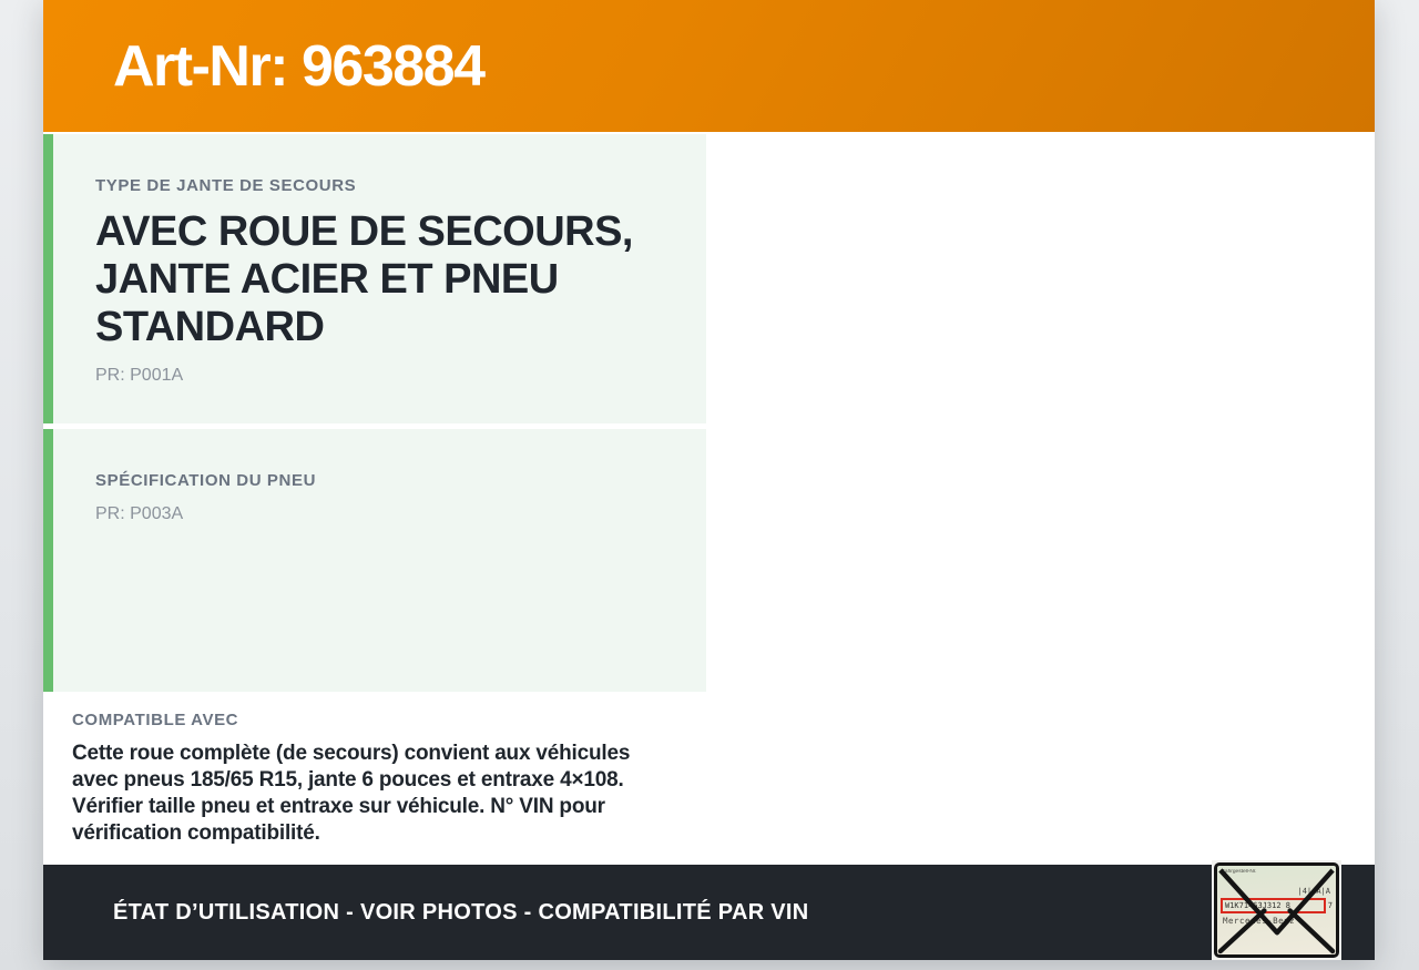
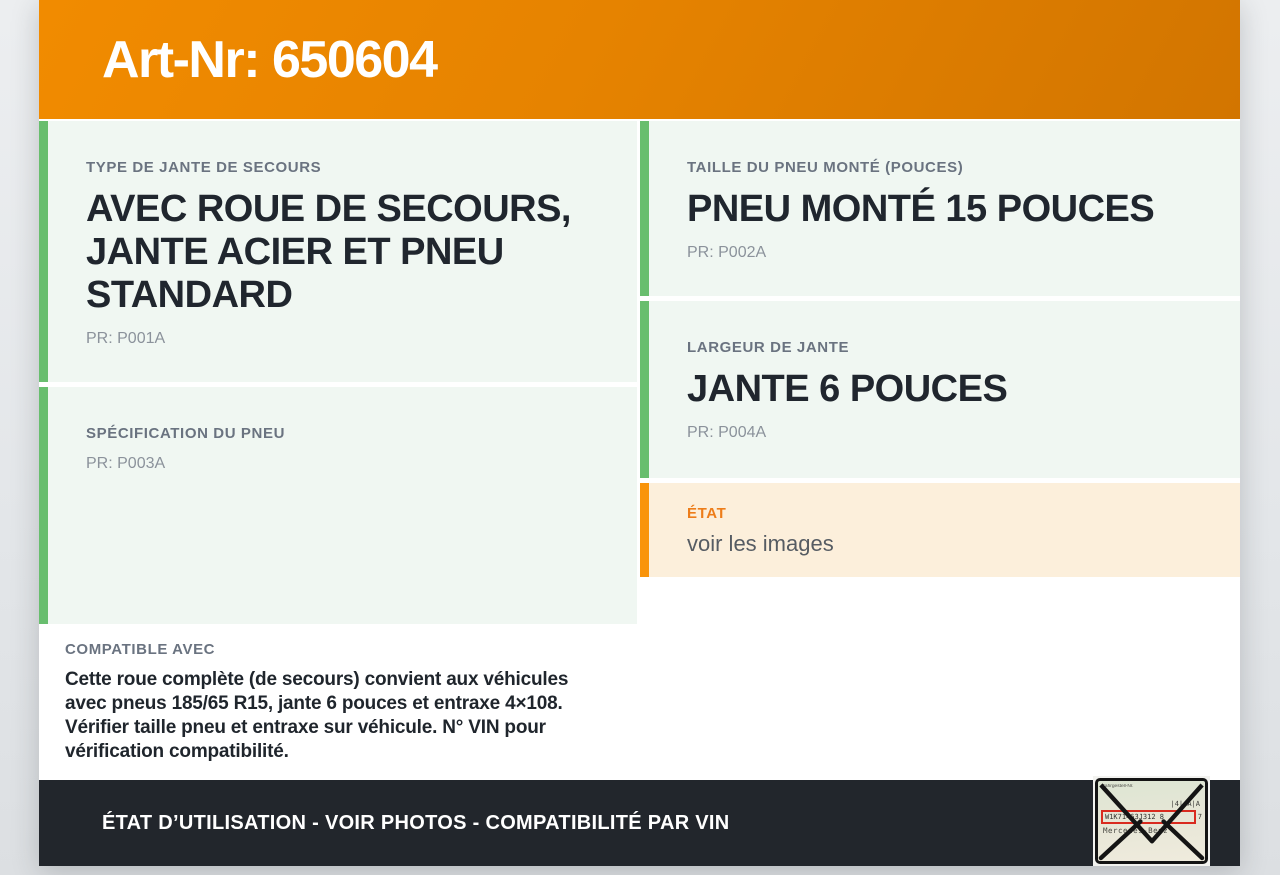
- Art-Nr: 963884
+ Art-Nr: 650604
  TYPE DE JANTE DE SECOURS
  AVEC ROUE DE SECOURS, JANTE ACIER ET PNEU STANDARD
  PR: P001A
  SPÉCIFICATION DU PNEU
  PR: P003A
  COMPATIBLE AVEC
  Cette roue complète (de secours) convient aux véhicules avec pneus 185/65 R15, jante 6 pouces et entraxe 4×108. Vérifier taille pneu et entraxe sur véhicule. N° VIN pour vérification compatibilité.
+ TAILLE DU PNEU MONTÉ (POUCES)
+ PNEU MONTÉ 15 POUCES
+ PR: P002A
+ LARGEUR DE JANTE
+ JANTE 6 POUCES
+ PR: P004A
+ ÉTAT
+ voir les images
  ÉTAT D’UTILISATION - VOIR PHOTOS - COMPATIBILITÉ PAR VIN
  |4| A|A
  W1K713J312 8
  7
  Mercee-Bez
